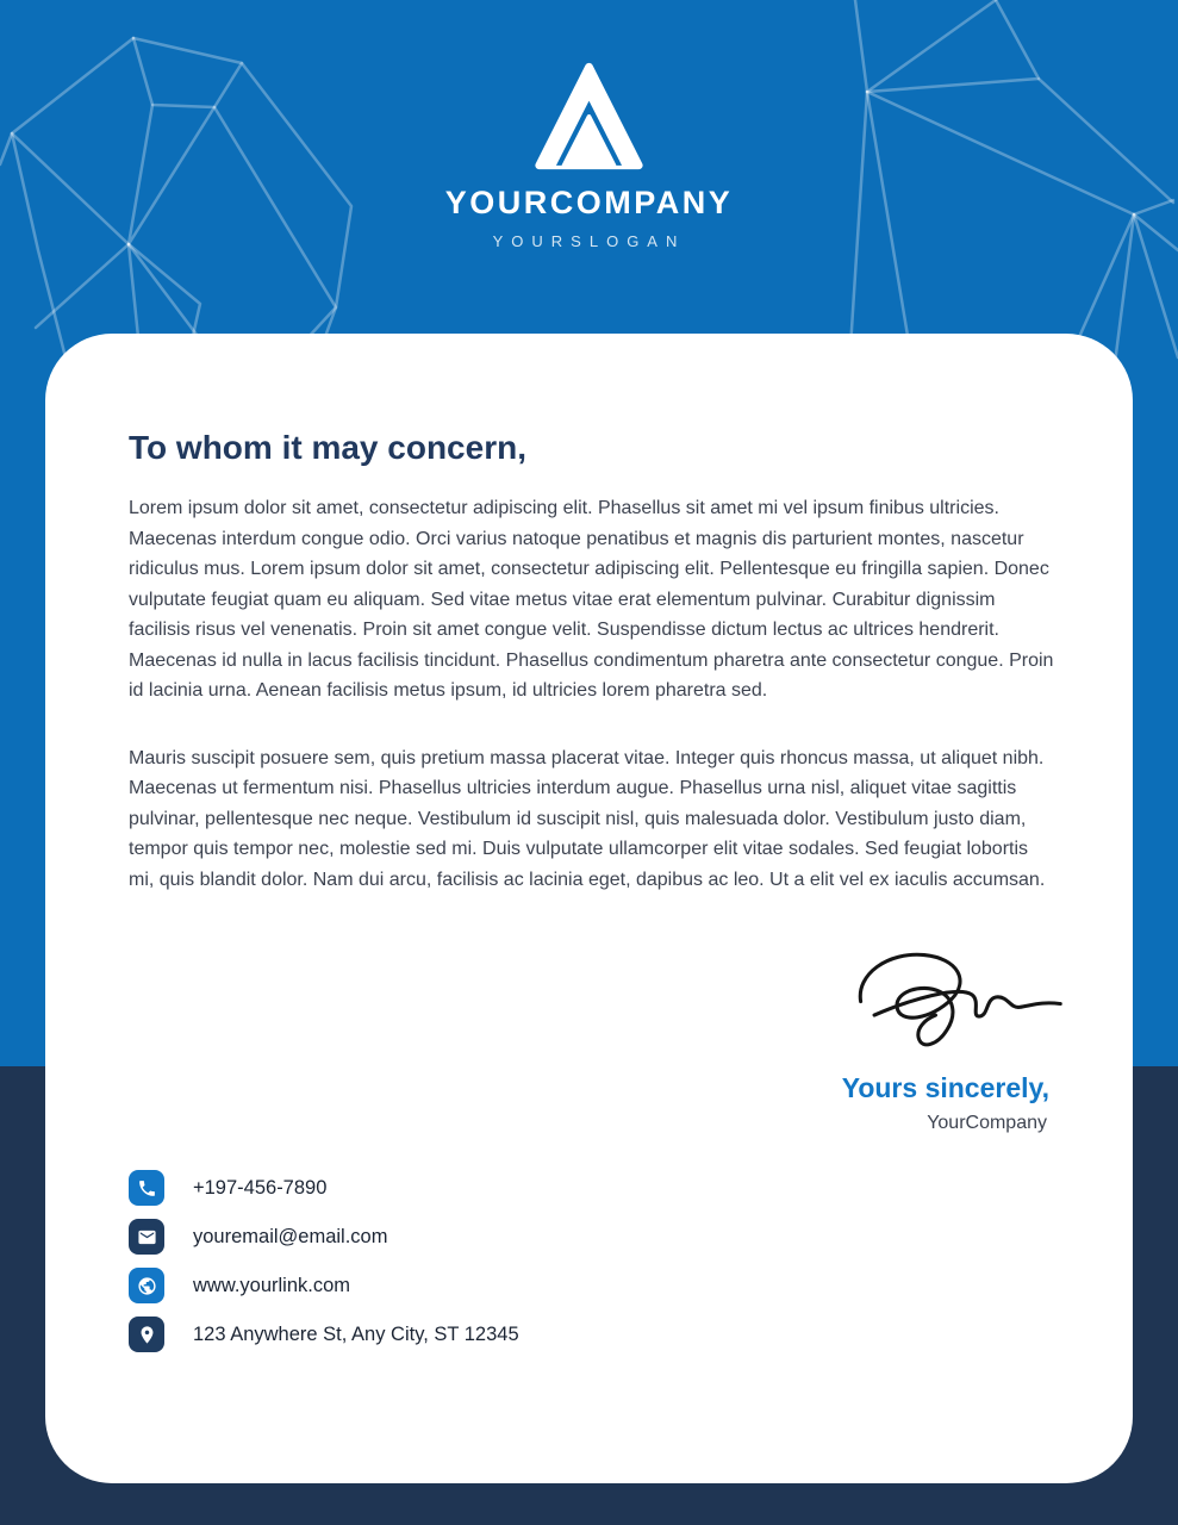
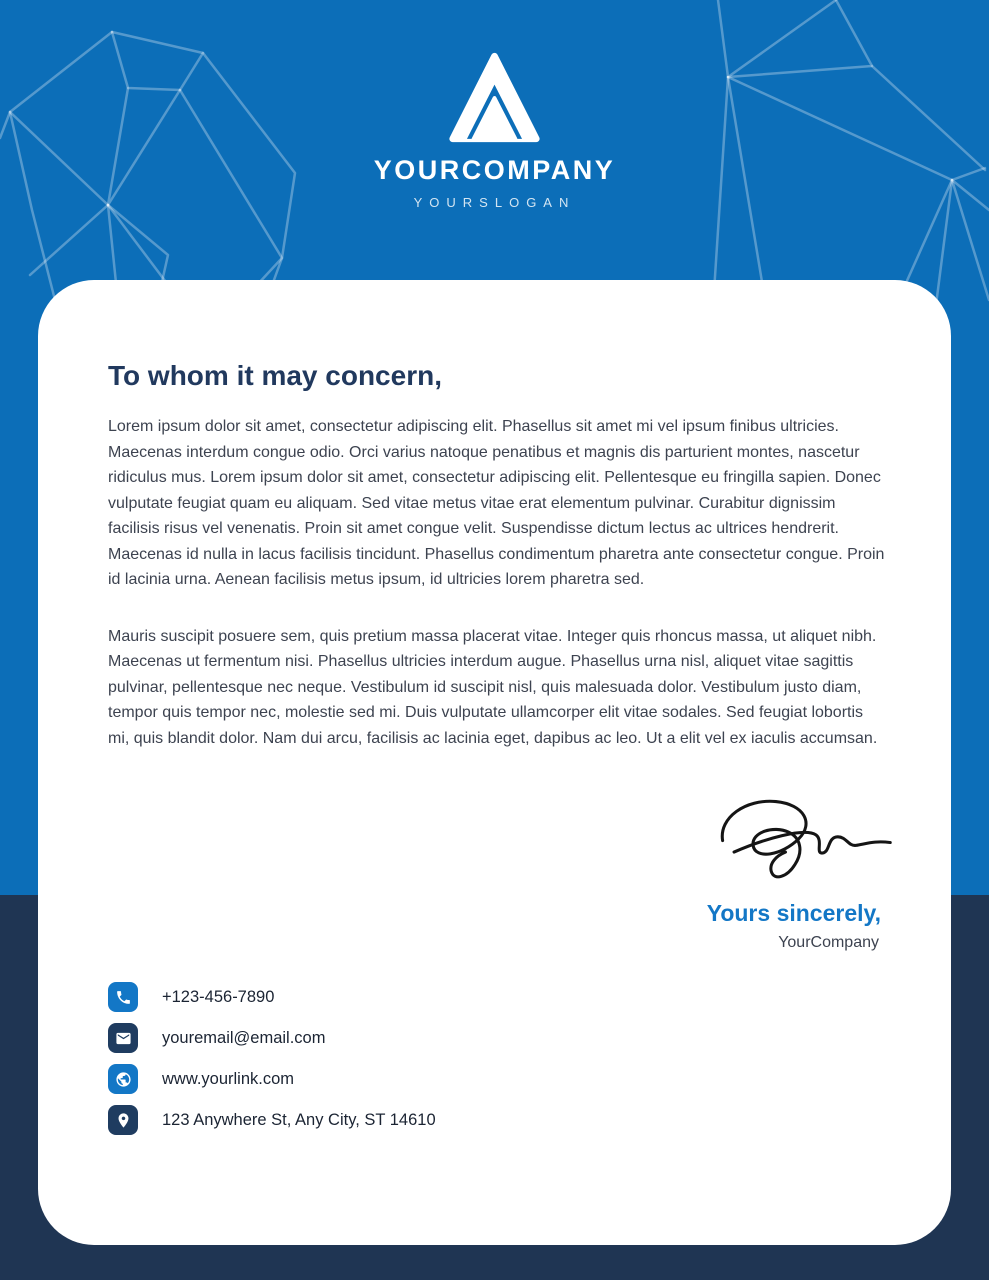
  YOURCOMPANY
  YOURSLOGAN
  To whom it may concern,
  Lorem ipsum dolor sit amet, consectetur adipiscing elit. Phasellus sit amet mi vel ipsum finibus ultricies. Maecenas interdum congue odio. Orci varius natoque penatibus et magnis dis parturient montes, nascetur ridiculus mus. Lorem ipsum dolor sit amet, consectetur adipiscing elit. Pellentesque eu fringilla sapien. Donec vulputate feugiat quam eu aliquam. Sed vitae metus vitae erat elementum pulvinar. Curabitur dignissim facilisis risus vel venenatis. Proin sit amet congue velit. Suspendisse dictum lectus ac ultrices hendrerit. Maecenas id nulla in lacus facilisis tincidunt. Phasellus condimentum pharetra ante consectetur congue. Proin id lacinia urna. Aenean facilisis metus ipsum, id ultricies lorem pharetra sed.
  Mauris suscipit posuere sem, quis pretium massa placerat vitae. Integer quis rhoncus massa, ut aliquet nibh. Maecenas ut fermentum nisi. Phasellus ultricies interdum augue. Phasellus urna nisl, aliquet vitae sagittis pulvinar, pellentesque nec neque. Vestibulum id suscipit nisl, quis malesuada dolor. Vestibulum justo diam, tempor quis tempor nec, molestie sed mi. Duis vulputate ullamcorper elit vitae sodales. Sed feugiat lobortis mi, quis blandit dolor. Nam dui arcu, facilisis ac lacinia eget, dapibus ac leo. Ut a elit vel ex iaculis accumsan.
  Yours sincerely,
  YourCompany
- +197-456-7890
+ +123-456-7890
  youremail@email.com
  www.yourlink.com
- 123 Anywhere St, Any City, ST 12345
+ 123 Anywhere St, Any City, ST 14610
